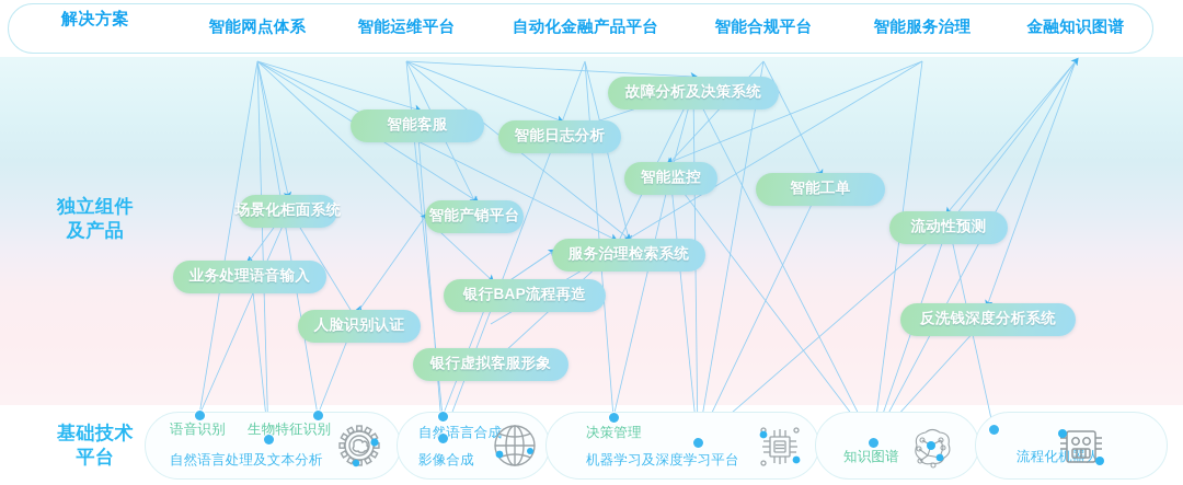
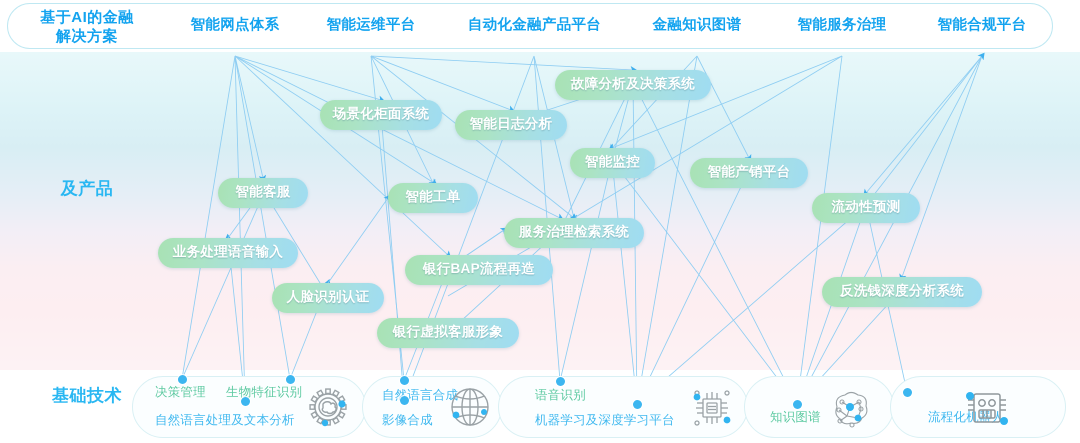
+ 基于AI的金融
  解决方案
- 独立组件
  及产品
  基础技术
- 平台
  智能网点体系
  智能运维平台
  自动化金融产品平台
- 智能合规平台
+ 金融知识图谱
  智能服务治理
- 金融知识图谱
+ 智能合规平台
- 智能客服
+ 场景化柜面系统
  智能日志分析
  故障分析及决策系统
  智能监控
- 智能工单
+ 智能产销平台
- 场景化柜面系统
+ 智能客服
- 智能产销平台
+ 智能工单
  流动性预测
  服务治理检索系统
  业务处理语音输入
  银行BAP流程再造
  人脸识别认证
  反洗钱深度分析系统
  银行虚拟客服形象
- 语音识别
+ 决策管理
  生物特征识别
  自然语言处理及文本分析
  自然语言合成
  影像合成
- 决策管理
+ 语音识别
  机器学习及深度学习平台
  知识图谱
  流程化机器人
